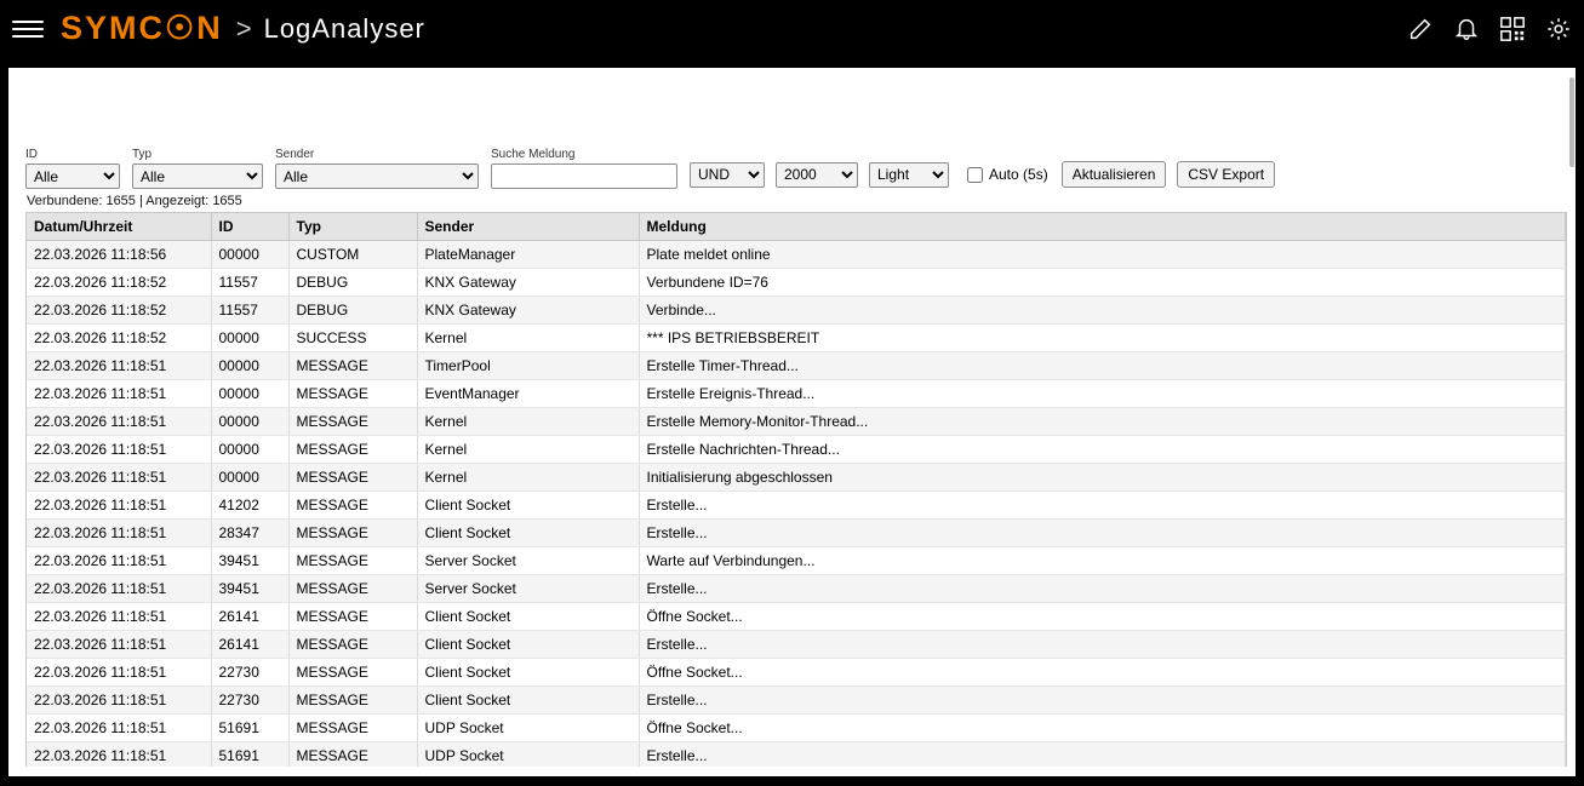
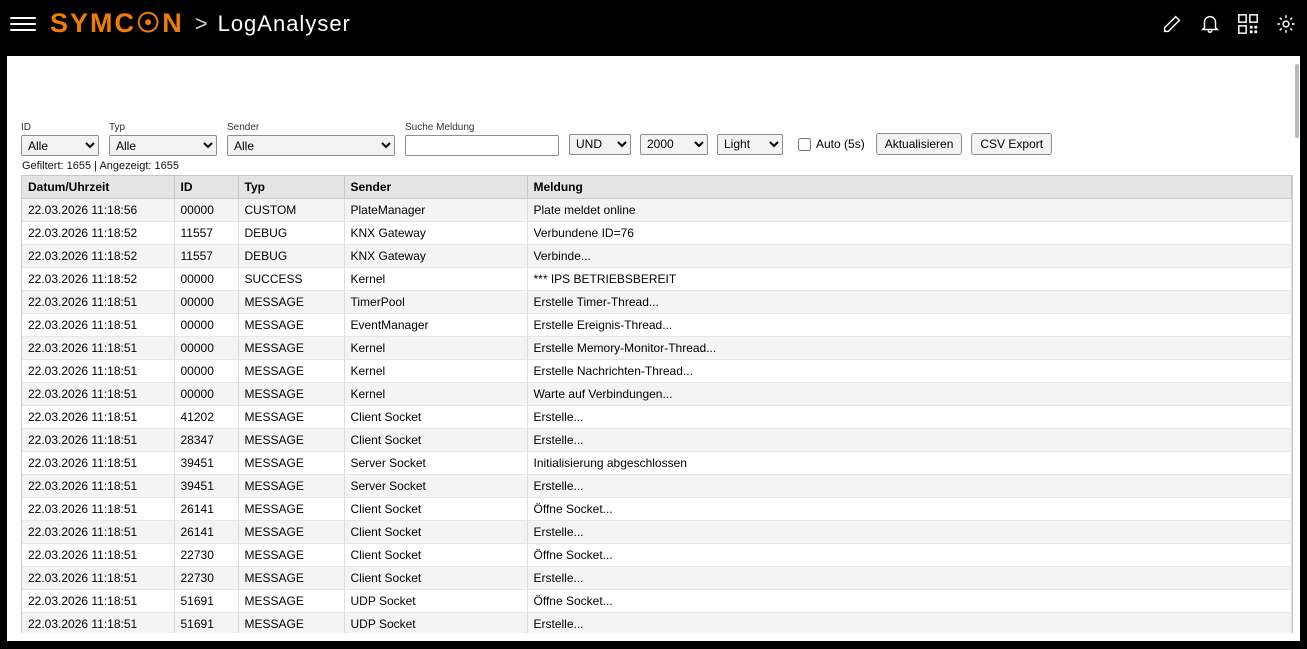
  SYMC☉N
  >
  LogAnalyser
  ID
  Alle
  Typ
  Alle
  Sender
  Alle
  Suche Meldung
  UND
  2000
  Light
  Auto (5s)
  Aktualisieren
  CSV Export
- Verbundene: 1655 | Angezeigt: 1655
+ Gefiltert: 1655 | Angezeigt: 1655
  Datum/Uhrzeit	ID	Typ	Sender	Meldung
  22.03.2026 11:18:56	00000	CUSTOM	PlateManager	Plate meldet online
  22.03.2026 11:18:52	11557	DEBUG	KNX Gateway	Verbundene ID=76
  22.03.2026 11:18:52	11557	DEBUG	KNX Gateway	Verbinde...
  22.03.2026 11:18:52	00000	SUCCESS	Kernel	*** IPS BETRIEBSBEREIT
  22.03.2026 11:18:51	00000	MESSAGE	TimerPool	Erstelle Timer-Thread...
  22.03.2026 11:18:51	00000	MESSAGE	EventManager	Erstelle Ereignis-Thread...
  22.03.2026 11:18:51	00000	MESSAGE	Kernel	Erstelle Memory-Monitor-Thread...
  22.03.2026 11:18:51	00000	MESSAGE	Kernel	Erstelle Nachrichten-Thread...
- 22.03.2026 11:18:51	00000	MESSAGE	Kernel	Initialisierung abgeschlossen
+ 22.03.2026 11:18:51	00000	MESSAGE	Kernel	Warte auf Verbindungen...
  22.03.2026 11:18:51	41202	MESSAGE	Client Socket	Erstelle...
  22.03.2026 11:18:51	28347	MESSAGE	Client Socket	Erstelle...
- 22.03.2026 11:18:51	39451	MESSAGE	Server Socket	Warte auf Verbindungen...
+ 22.03.2026 11:18:51	39451	MESSAGE	Server Socket	Initialisierung abgeschlossen
  22.03.2026 11:18:51	39451	MESSAGE	Server Socket	Erstelle...
  22.03.2026 11:18:51	26141	MESSAGE	Client Socket	Öffne Socket...
  22.03.2026 11:18:51	26141	MESSAGE	Client Socket	Erstelle...
  22.03.2026 11:18:51	22730	MESSAGE	Client Socket	Öffne Socket...
  22.03.2026 11:18:51	22730	MESSAGE	Client Socket	Erstelle...
  22.03.2026 11:18:51	51691	MESSAGE	UDP Socket	Öffne Socket...
  22.03.2026 11:18:51	51691	MESSAGE	UDP Socket	Erstelle...
